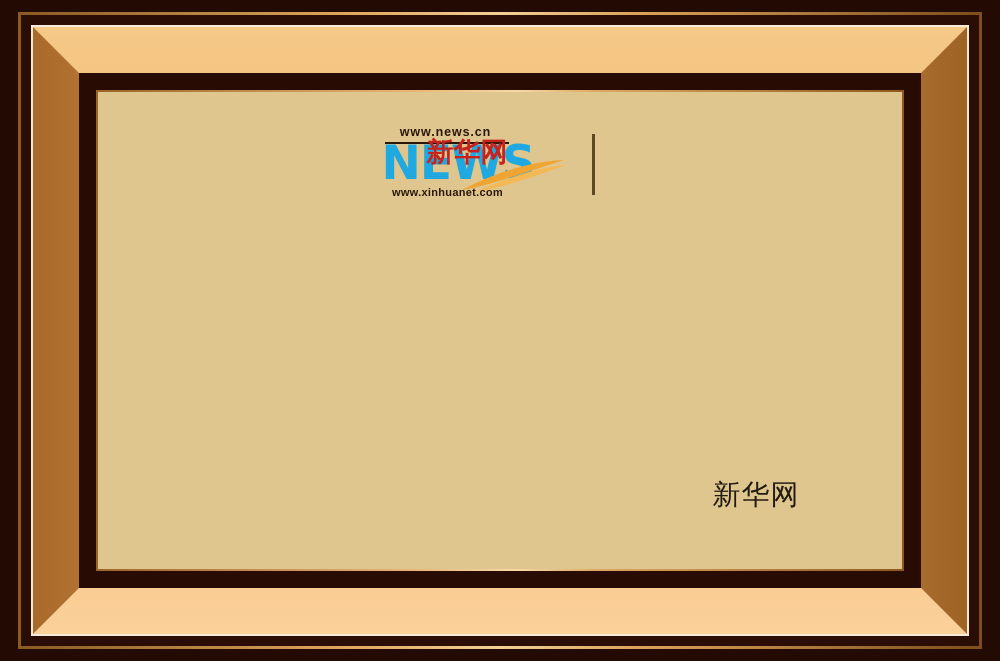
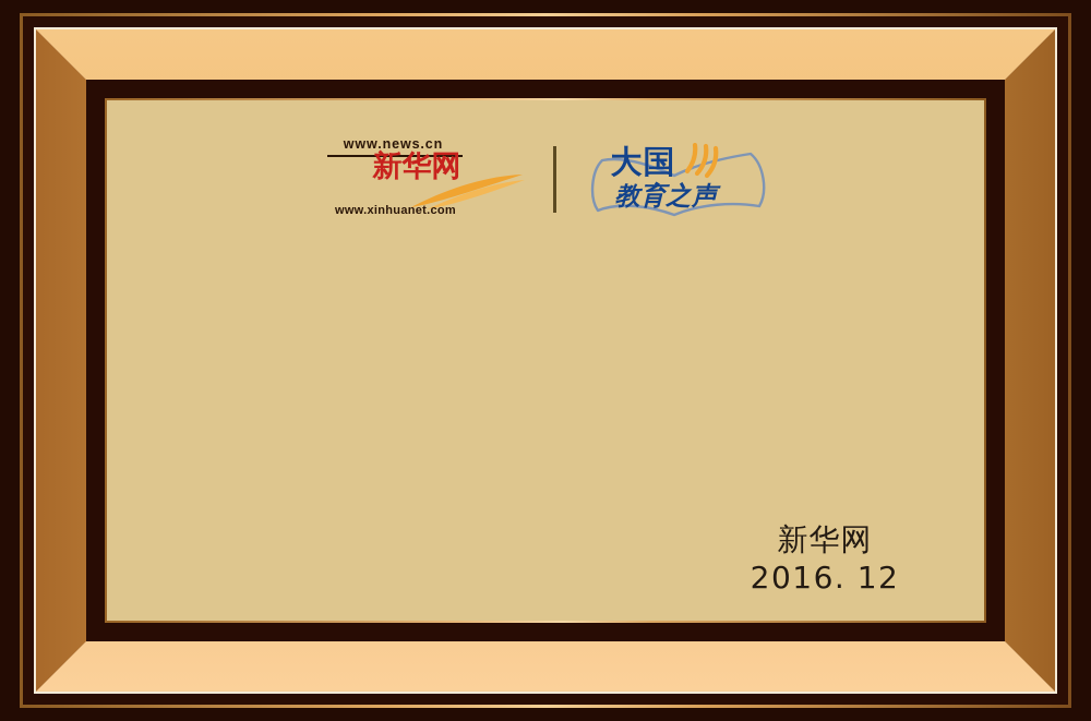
  www.news.cn
- NEWS
  新华网
  www.xinhuanet.com
+ 大国
+ 教育之声
  新华网
+ 2016. 12
